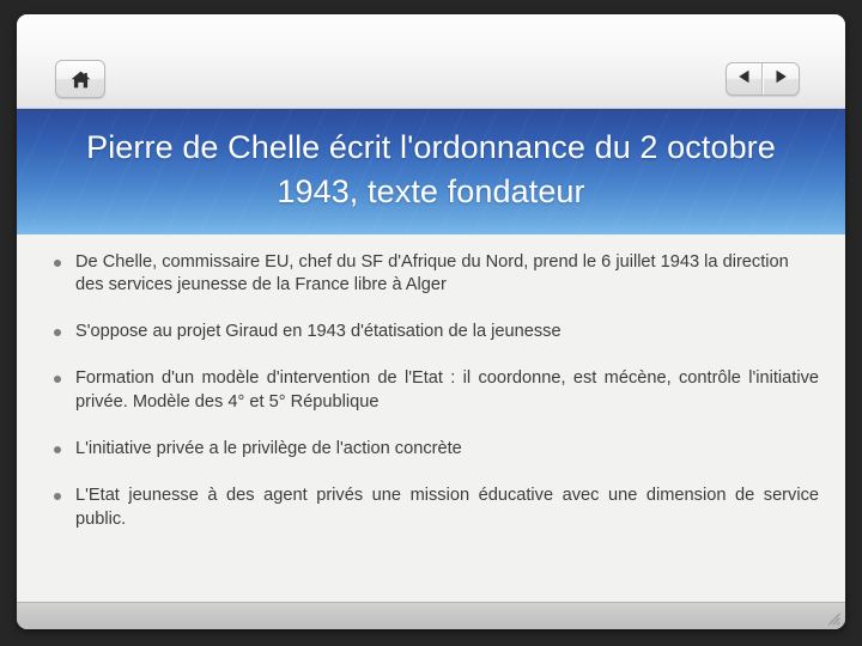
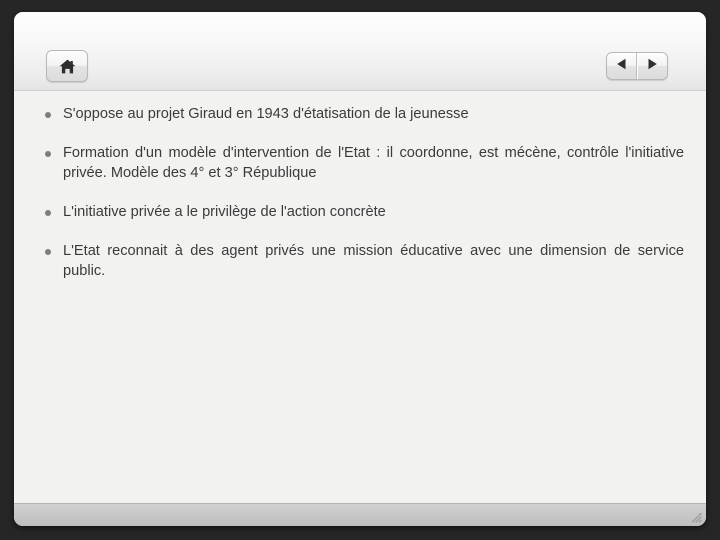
- Pierre de Chelle écrit l'ordonnance du 2 octobre 1943, texte fondateur
- De Chelle, commissaire EU, chef du SF d'Afrique du Nord, prend le 6 juillet 1943 la direction des services jeunesse de la France libre à Alger
  S'oppose au projet Giraud en 1943 d'étatisation de la jeunesse
- Formation d'un modèle d'intervention de l'Etat : il coordonne, est mécène, contrôle l'initiative privée. Modèle des 4° et 5° République
+ Formation d'un modèle d'intervention de l'Etat : il coordonne, est mécène, contrôle l'initiative privée. Modèle des 4° et 3° République
  L'initiative privée a le privilège de l'action concrète
- L'Etat jeunesse à des agent privés une mission éducative avec une dimension de service public.
+ L'Etat reconnait à des agent privés une mission éducative avec une dimension de service public.
